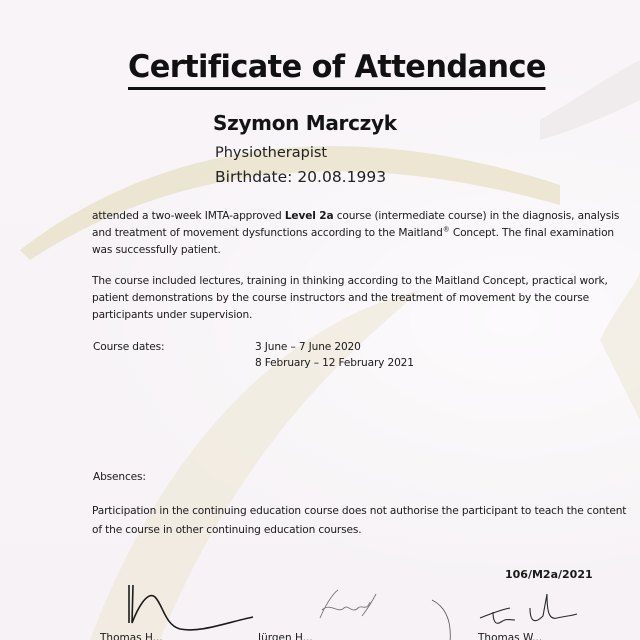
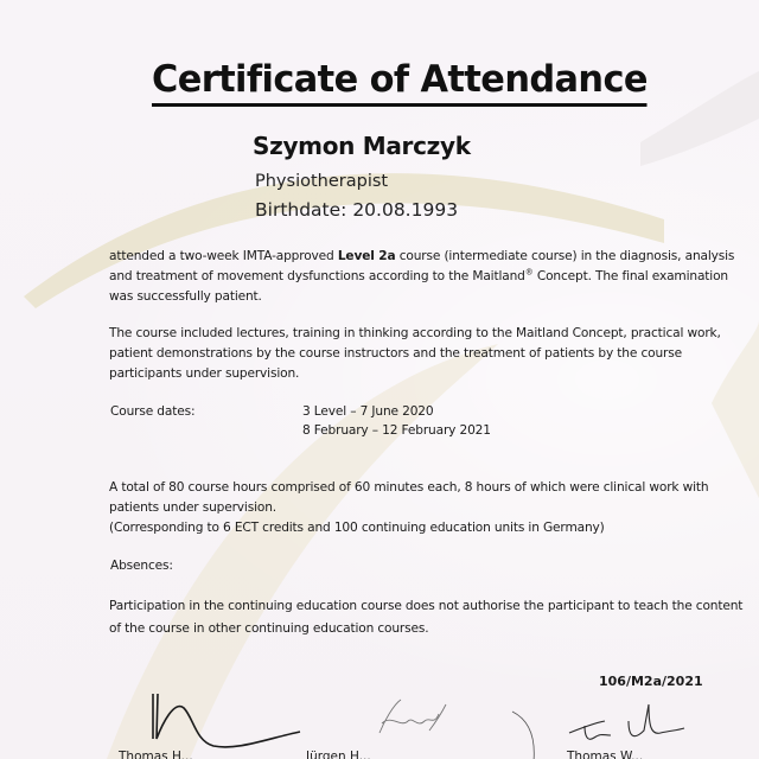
  Certificate of Attendance
  Szymon Marczyk
  Physiotherapist
  Birthdate: 20.08.1993
  attended a two-week IMTA-approved Level 2a course (intermediate course) in the diagnosis, analysis and treatment of movement dysfunctions according to the Maitland® Concept. The final examination was successfully patient.
- The course included lectures, training in thinking according to the Maitland Concept, practical work, patient demonstrations by the course instructors and the treatment of movement by the course participants under supervision.
+ The course included lectures, training in thinking according to the Maitland Concept, practical work, patient demonstrations by the course instructors and the treatment of patients by the course participants under supervision.
  Course dates:
- 3 June – 7 June 2020
+ 3 Level – 7 June 2020
  8 February – 12 February 2021
+ A total of 80 course hours comprised of 60 minutes each, 8 hours of which were clinical work with patients under supervision.
+ (Corresponding to 6 ECT credits and 100 continuing education units in Germany)
  Absences:
  Participation in the continuing education course does not authorise the participant to teach the content of the course in other continuing education courses.
  106/M2a/2021
  Thomas H...
  Jürgen H...
  Thomas W...
